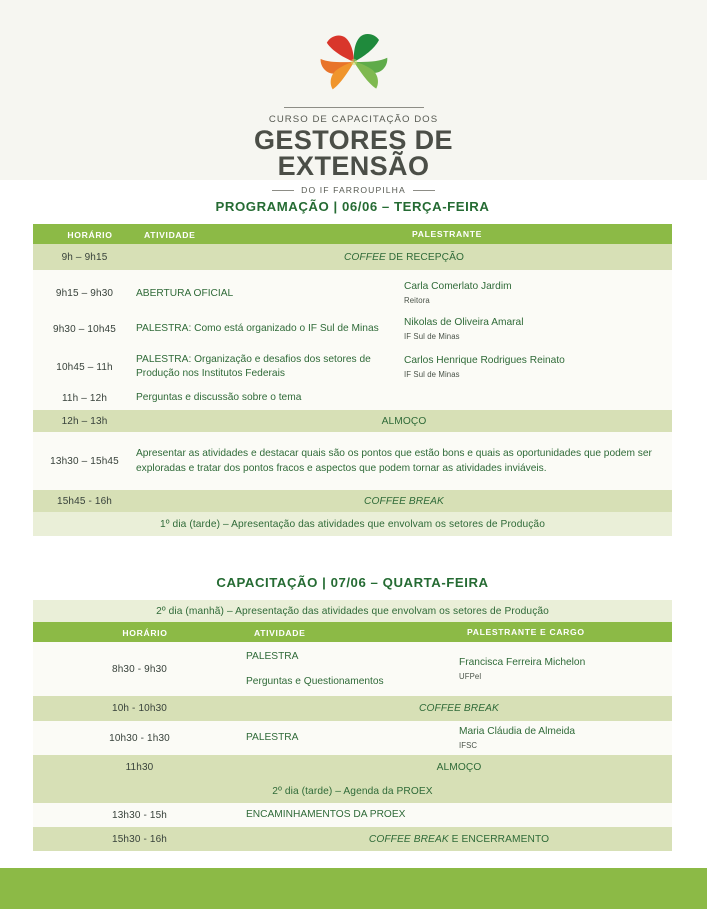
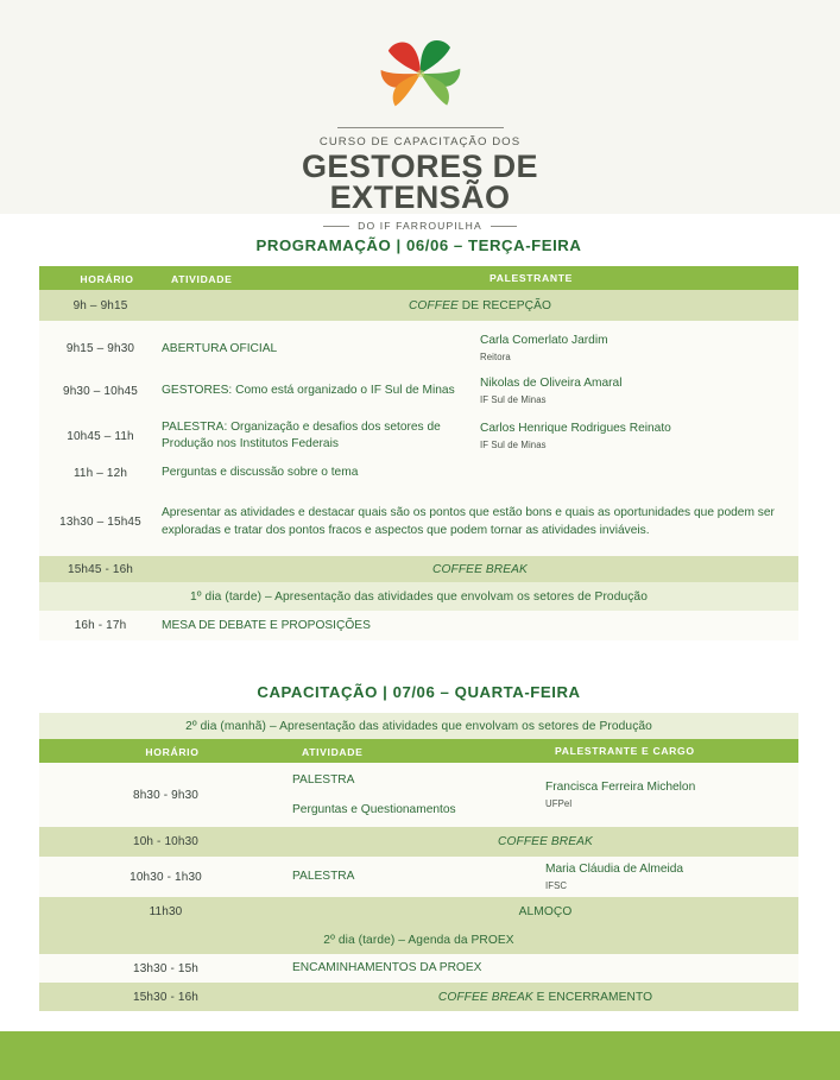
  CURSO DE CAPACITAÇÃO DOS
  GESTORES DE
  EXTENSÃO
  DO IF FARROUPILHA
  PROGRAMAÇÃO | 06/06 – TERÇA-FEIRA
  HORÁRIO	ATIVIDADE	PALESTRANTE
  9h – 9h15	COFFEE DE RECEPÇÃO
  9h15 – 9h30	ABERTURA OFICIAL	Carla Comerlato JardimReitora
- 9h30 – 10h45	PALESTRA: Como está organizado o IF Sul de Minas	Nikolas de Oliveira AmaralIF Sul de Minas
+ 9h30 – 10h45	GESTORES: Como está organizado o IF Sul de Minas	Nikolas de Oliveira AmaralIF Sul de Minas
  10h45 – 11h	PALESTRA: Organização e desafios dos setores de Produção nos Institutos Federais	Carlos Henrique Rodrigues ReinatoIF Sul de Minas
  11h – 12h	Perguntas e discussão sobre o tema
- 12h – 13h	ALMOÇO
  13h30 – 15h45	Apresentar as atividades e destacar quais são os pontos que estão bons e quais as oportunidades que podem ser exploradas e tratar dos pontos fracos e aspectos que podem tornar as atividades inviáveis.
  15h45 - 16h	COFFEE BREAK
  1º dia (tarde) – Apresentação das atividades que envolvam os setores de Produção
+ 16h - 17h	MESA DE DEBATE E PROPOSIÇÕES
  CAPACITAÇÃO | 07/06 – QUARTA-FEIRA
  2º dia (manhã) – Apresentação das atividades que envolvam os setores de Produção
  HORÁRIO	ATIVIDADE	PALESTRANTE E CARGO
  8h30 - 9h30	PALESTRAPerguntas e Questionamentos	Francisca Ferreira MichelonUFPel
  10h - 10h30	COFFEE BREAK
  10h30 - 1h30	PALESTRA	Maria Cláudia de AlmeidaIFSC
  11h30	ALMOÇO
  2º dia (tarde) – Agenda da PROEX
  13h30 - 15h	ENCAMINHAMENTOS DA PROEX
  15h30 - 16h	COFFEE BREAK E ENCERRAMENTO
